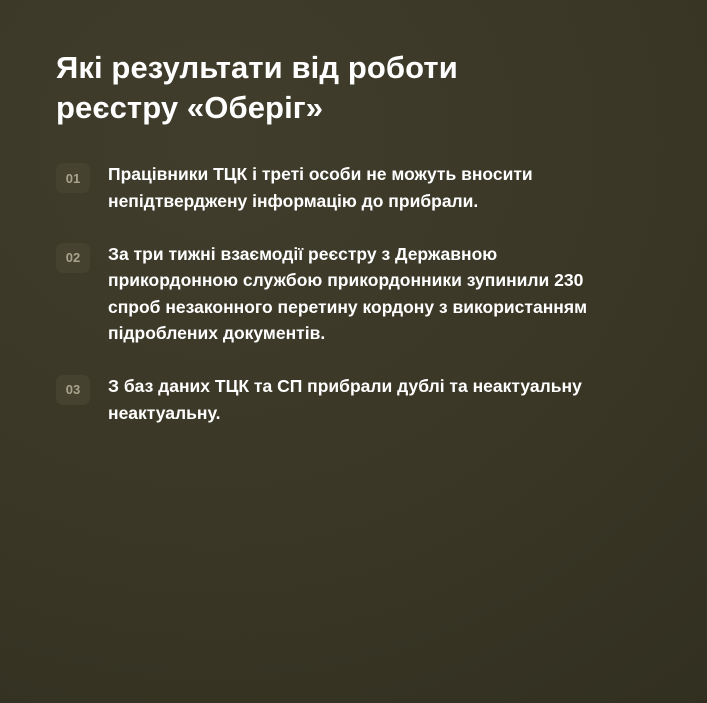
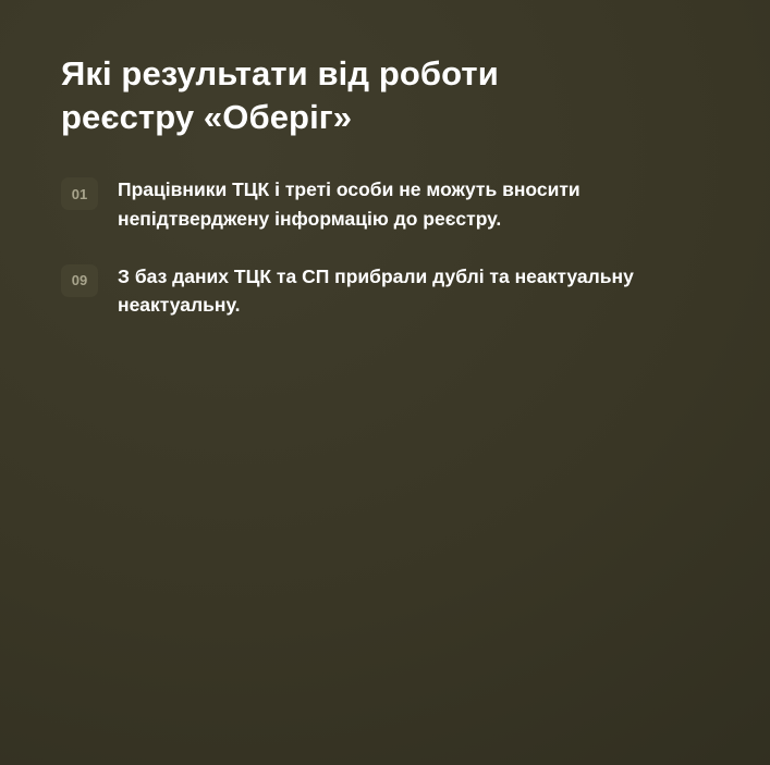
  Які результати від роботи реєстру «Оберіг»
  01
- Працівники ТЦК і треті особи не можуть вносити непідтверджену інформацію до прибрали.
+ Працівники ТЦК і треті особи не можуть вносити непідтверджену інформацію до реєстру.
- 02
- За три тижні взаємодії реєстру з Державною прикордонною службою прикордонники зупинили 230 спроб незаконного перетину кордону з використанням підроблених документів.
- 03
+ 09
  З баз даних ТЦК та СП прибрали дублі та неактуальну неактуальну.
